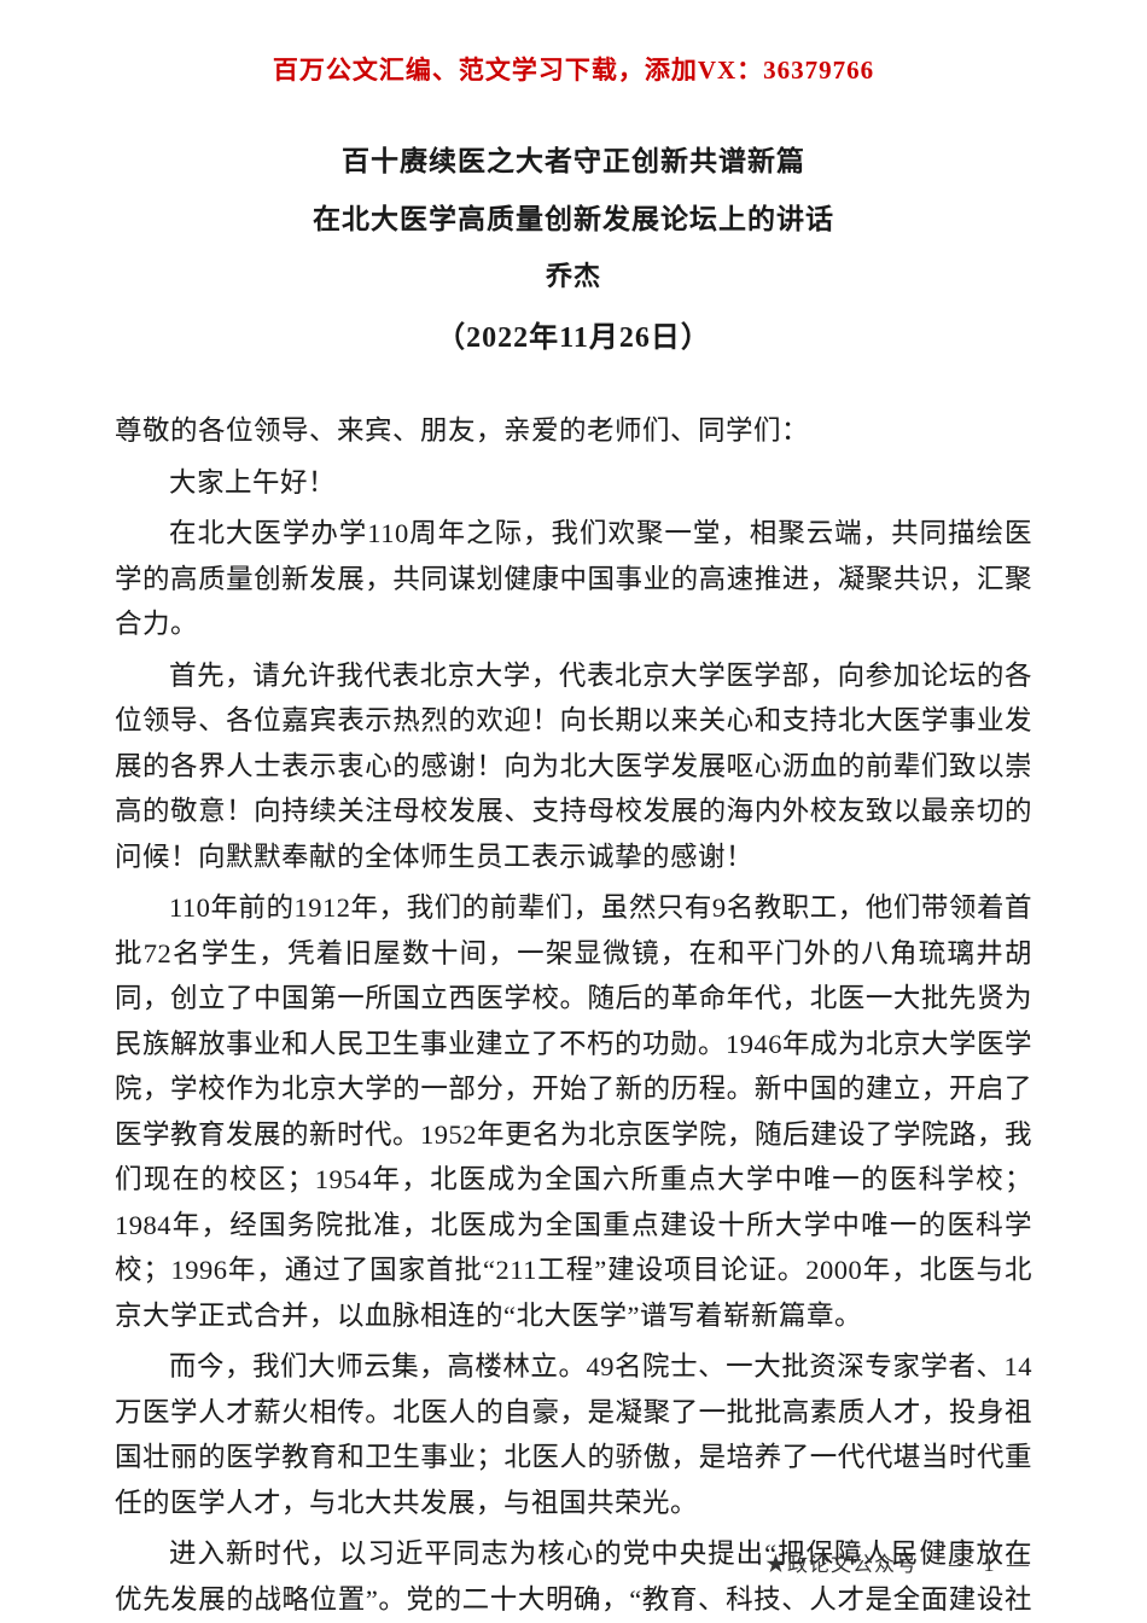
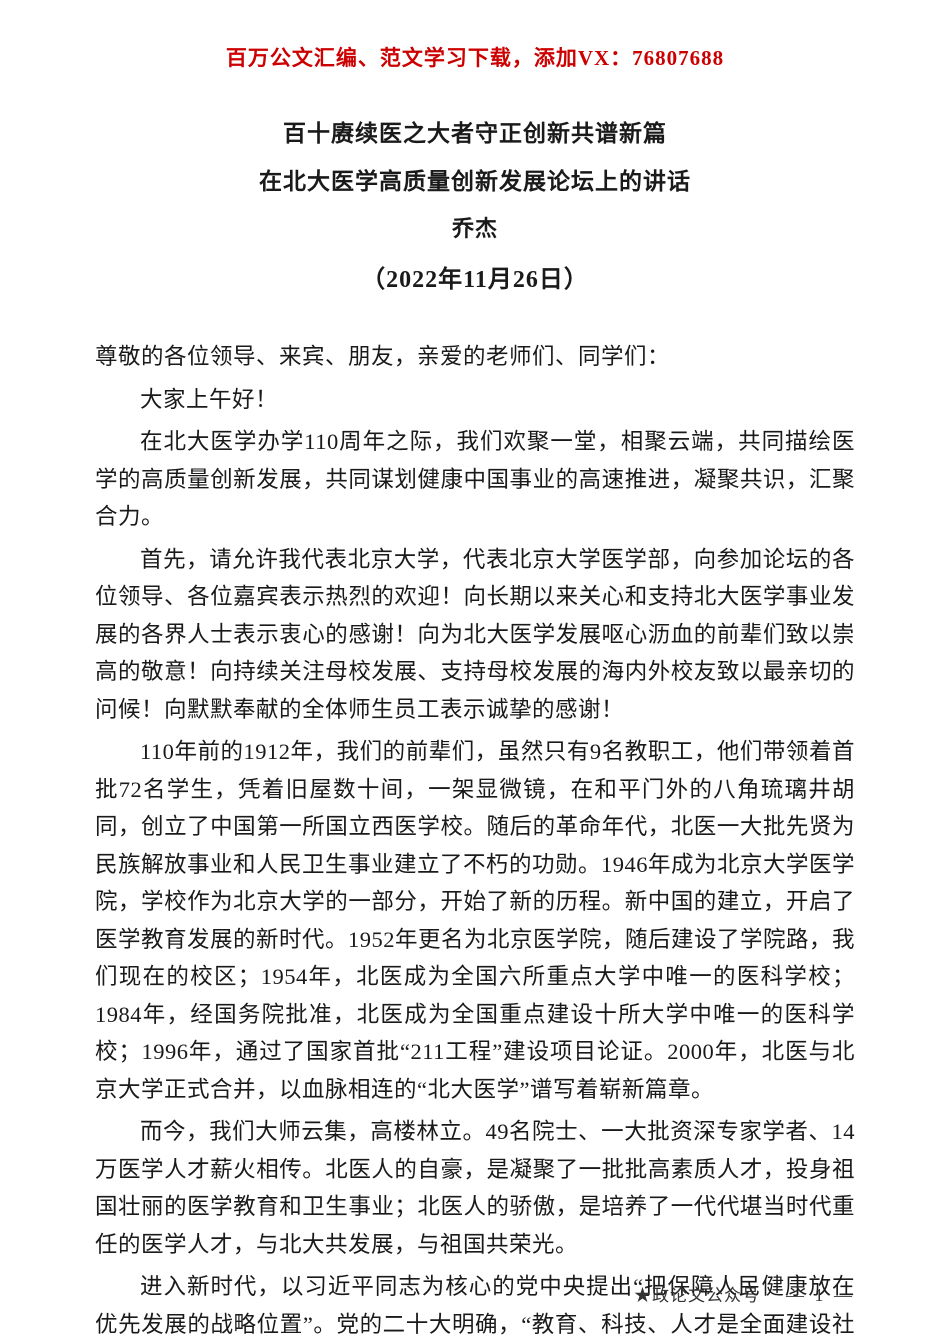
- 百万公文汇编、范文学习下载，添加VX：36379766
+ 百万公文汇编、范文学习下载，添加VX：76807688
  百十赓续医之大者守正创新共谱新篇
  在北大医学高质量创新发展论坛上的讲话
  乔杰
  （2022年11月26日）
  尊敬的各位领导、来宾、朋友，亲爱的老师们、同学们：
  大家上午好！
  在北大医学办学110周年之际，我们欢聚一堂，相聚云端，共同描绘医学的高质量创新发展，共同谋划健康中国事业的高速推进，凝聚共识，汇聚合力。
  首先，请允许我代表北京大学，代表北京大学医学部，向参加论坛的各位领导、各位嘉宾表示热烈的欢迎！向长期以来关心和支持北大医学事业发展的各界人士表示衷心的感谢！向为北大医学发展呕心沥血的前辈们致以崇高的敬意！向持续关注母校发展、支持母校发展的海内外校友致以最亲切的问候！向默默奉献的全体师生员工表示诚挚的感谢！
  110年前的1912年，我们的前辈们，虽然只有9名教职工，他们带领着首批72名学生，凭着旧屋数十间，一架显微镜，在和平门外的八角琉璃井胡同，创立了中国第一所国立西医学校。随后的革命年代，北医一大批先贤为民族解放事业和人民卫生事业建立了不朽的功勋。1946年成为北京大学医学院，学校作为北京大学的一部分，开始了新的历程。新中国的建立，开启了医学教育发展的新时代。1952年更名为北京医学院，随后建设了学院路，我们现在的校区；1954年，北医成为全国六所重点大学中唯一的医科学校；1984年，经国务院批准，北医成为全国重点建设十所大学中唯一的医科学校；1996年，通过了国家首批“211工程”建设项目论证。2000年，北医与北京大学正式合并，以血脉相连的“北大医学”谱写着崭新篇章。
  而今，我们大师云集，高楼林立。49名院士、一大批资深专家学者、14万医学人才薪火相传。北医人的自豪，是凝聚了一批批高素质人才，投身祖国壮丽的医学教育和卫生事业；北医人的骄傲，是培养了一代代堪当时代重任的医学人才，与北大共发展，与祖国共荣光。
  进入新时代，以习近平同志为核心的党中央提出“把保障人民健康放在优先发展的战略位置”。党的二十大明确，“教育、科技、人才是全面建设社
  ★政论文公众号
  — 1 —
